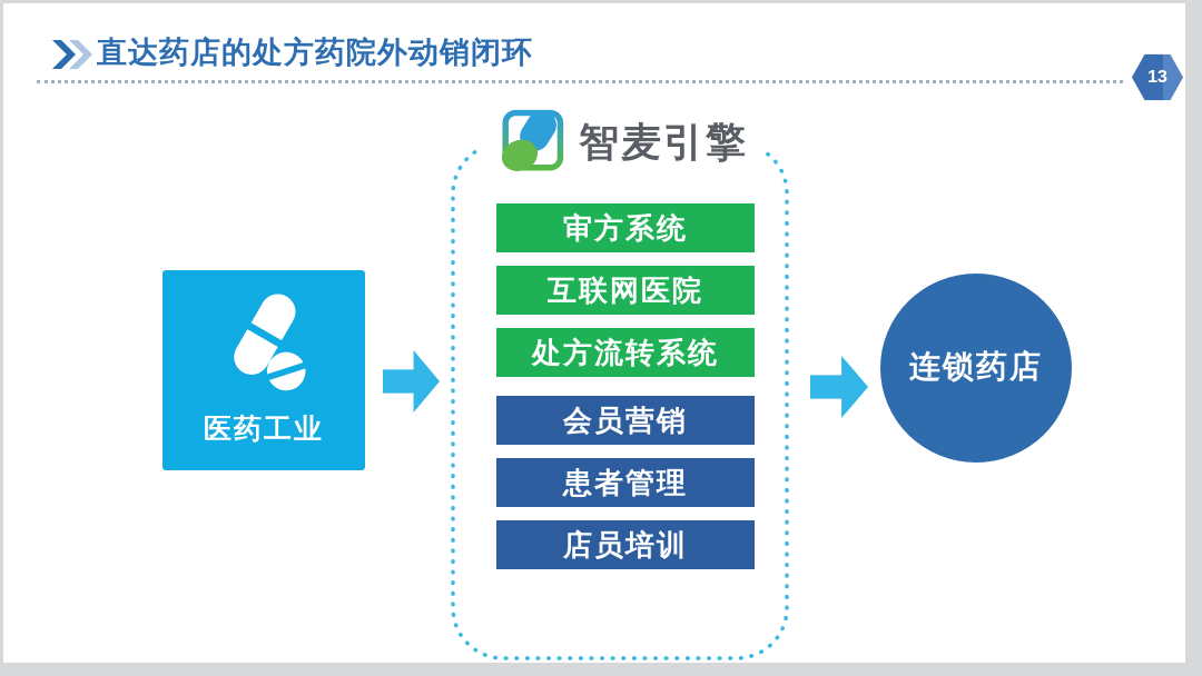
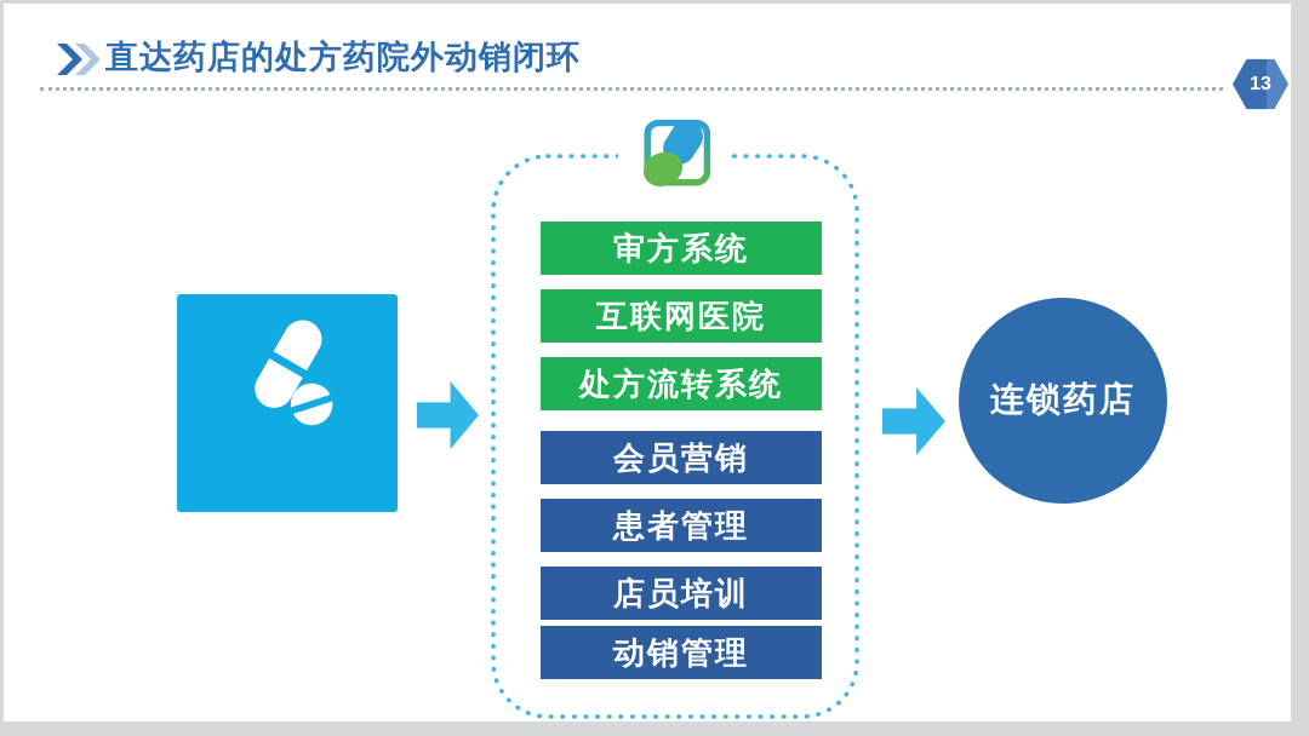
  直达药店的处方药院外动销闭环
  13
- 医药工业
- 智麦引擎
  审方系统
  互联网医院
  处方流转系统
  会员营销
  患者管理
  店员培训
+ 动销管理
  连锁药店
